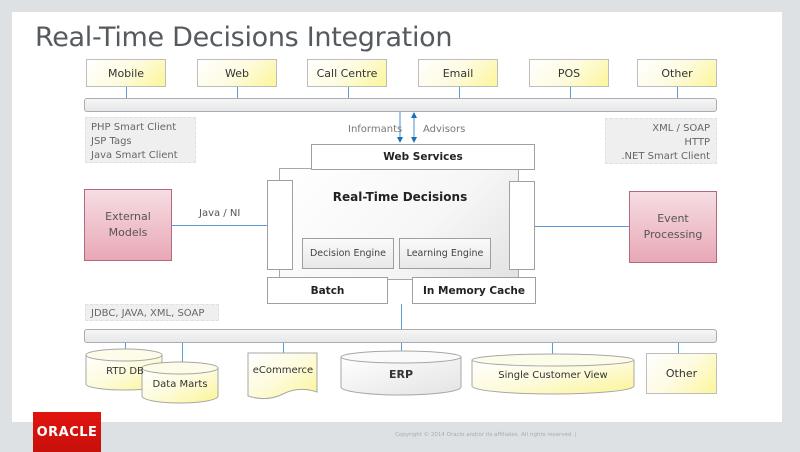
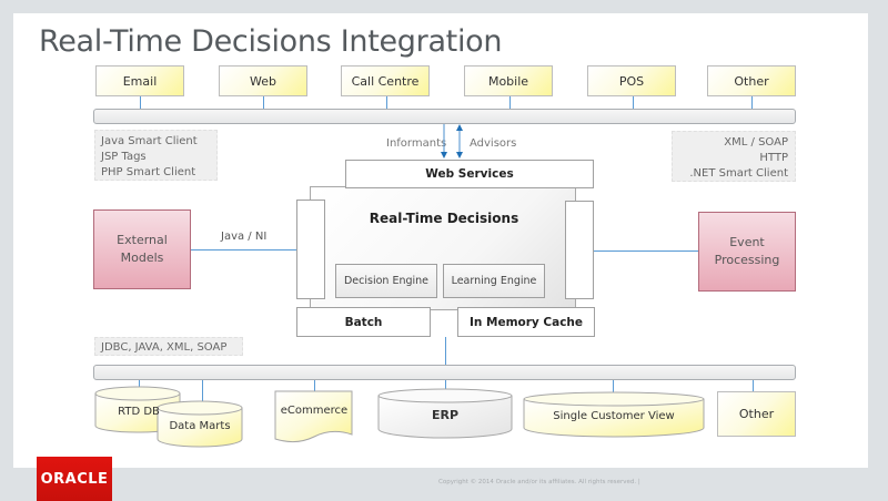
  Real-Time Decisions Integration
- Mobile
+ Email
  Web
  Call Centre
- Email
+ Mobile
  POS
  Other
- PHP Smart Client
+ Java Smart Client
  JSP Tags
- Java Smart Client
+ PHP Smart Client
  XML / SOAP
  HTTP
  .NET Smart Client
  Informant
  Advisors
  Real-Time Decisions
  Web Services
  Decision Engine
  Learning Engine
  Batch
  In Memory Cache
  External Models
  Java / NI
  Event Processing
  JDBC, JAVA, XML, SOAP
  RTD DB
  Data Marts
  eCommerce
  ERP
  Single Customer View
  Other
  ORACLE
